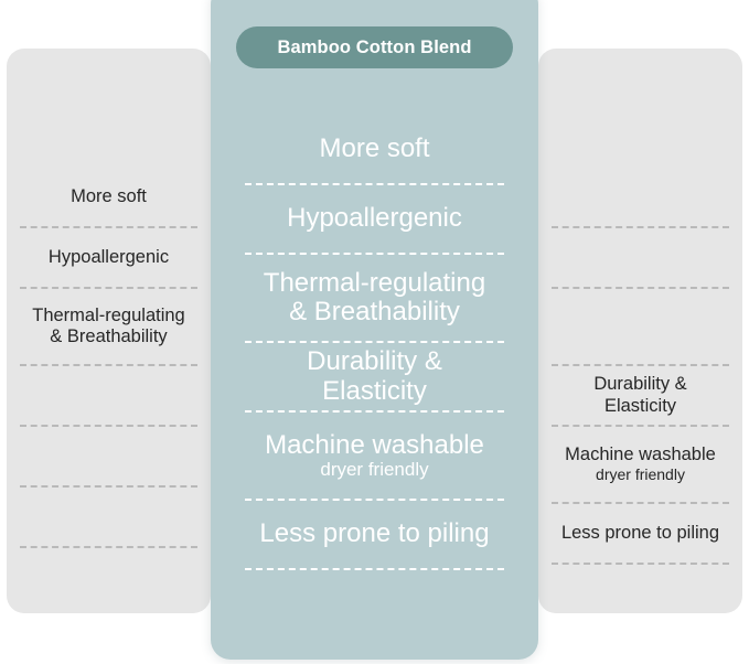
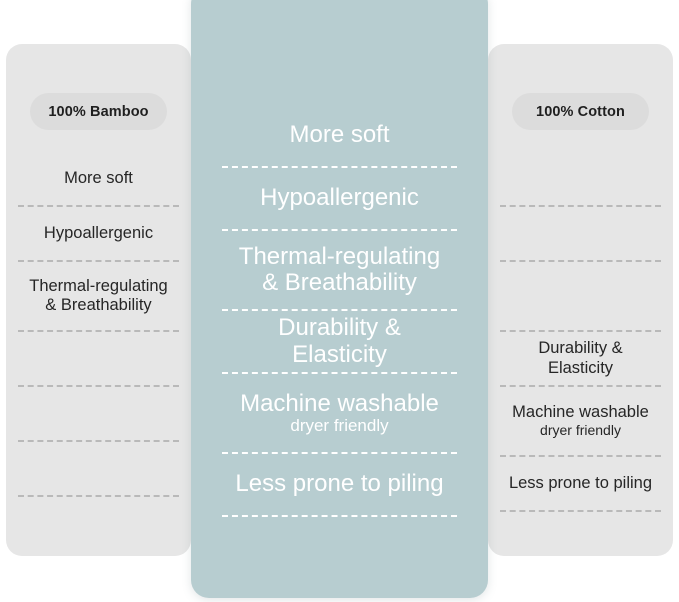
+ 100% Bamboo
  More soft
  Hypoallergenic
  Thermal-regulating & Breathability
+ 100% Cotton
  Durability & Elasticity
  Machine washable
  dryer friendly
  Less prone to piling
- Bamboo Cotton Blend
  More soft
  Hypoallergenic
  Thermal-regulating & Breathability
  Durability & Elasticity
  Machine washable
  dryer friendly
  Less prone to piling
